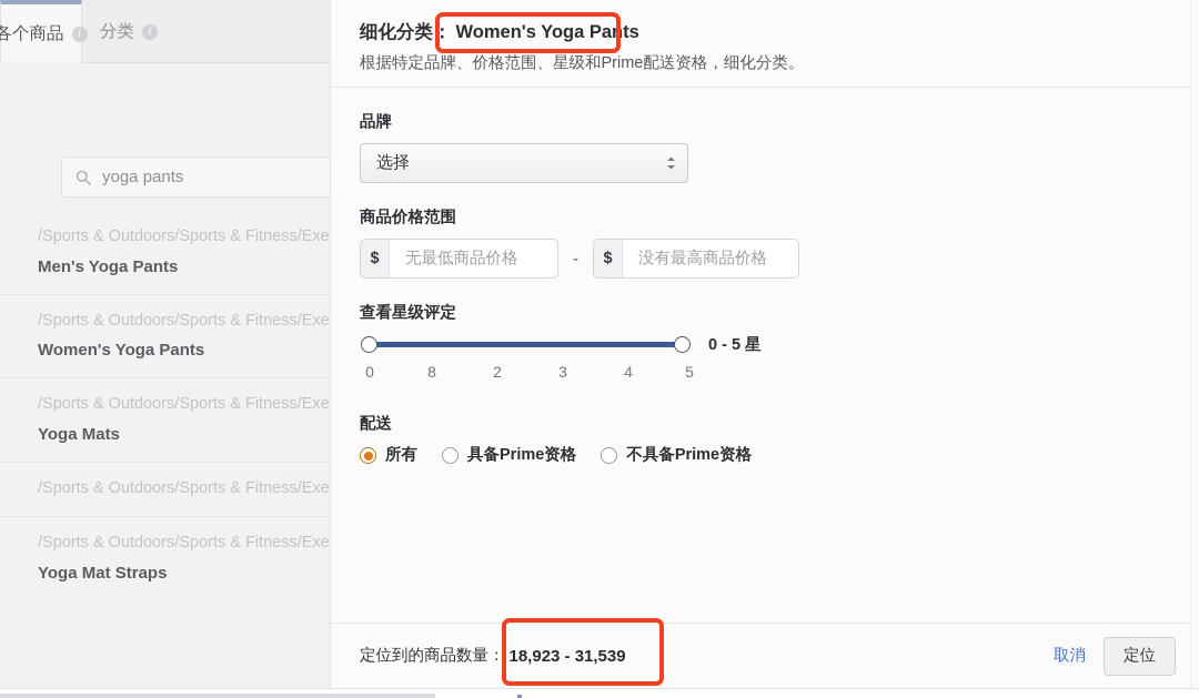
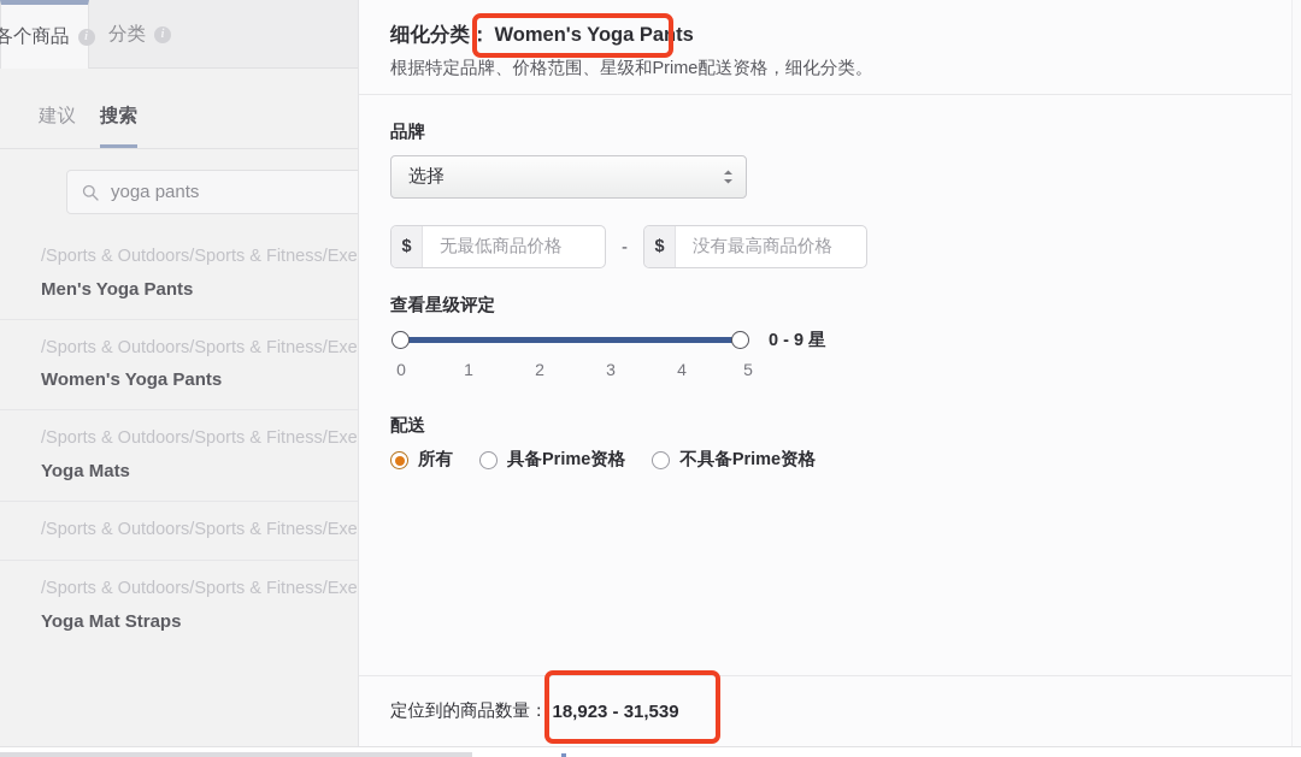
  各个商品
  i
  分类
  i
+ 建议
+ 搜索
  yoga pants
  /Sports & Outdoors/Sports & Fitness/Exe
  Men's Yoga Pants
  /Sports & Outdoors/Sports & Fitness/Exe
  Women's Yoga Pants
  /Sports & Outdoors/Sports & Fitness/Exe
  Yoga Mats
  /Sports & Outdoors/Sports & Fitness/Exe
  /Sports & Outdoors/Sports & Fitness/Exe
  Yoga Mat Straps
  细化分类： Women's Yoga Pants
  根据特定品牌、价格范围、星级和Prime配送资格，细化分类。
  品牌
  选择
- 商品价格范围
  $
  无最低商品价格
  -
  $
  没有最高商品价格
  查看星级评定
- 0 - 5 星
+ 0 - 9 星
  0
- 8
+ 1
  2
  3
  4
  5
  配送
  所有
  具备Prime资格
  不具备Prime资格
  定位到的商品数量：
  18,923 - 31,539
- 取消
- 定位
